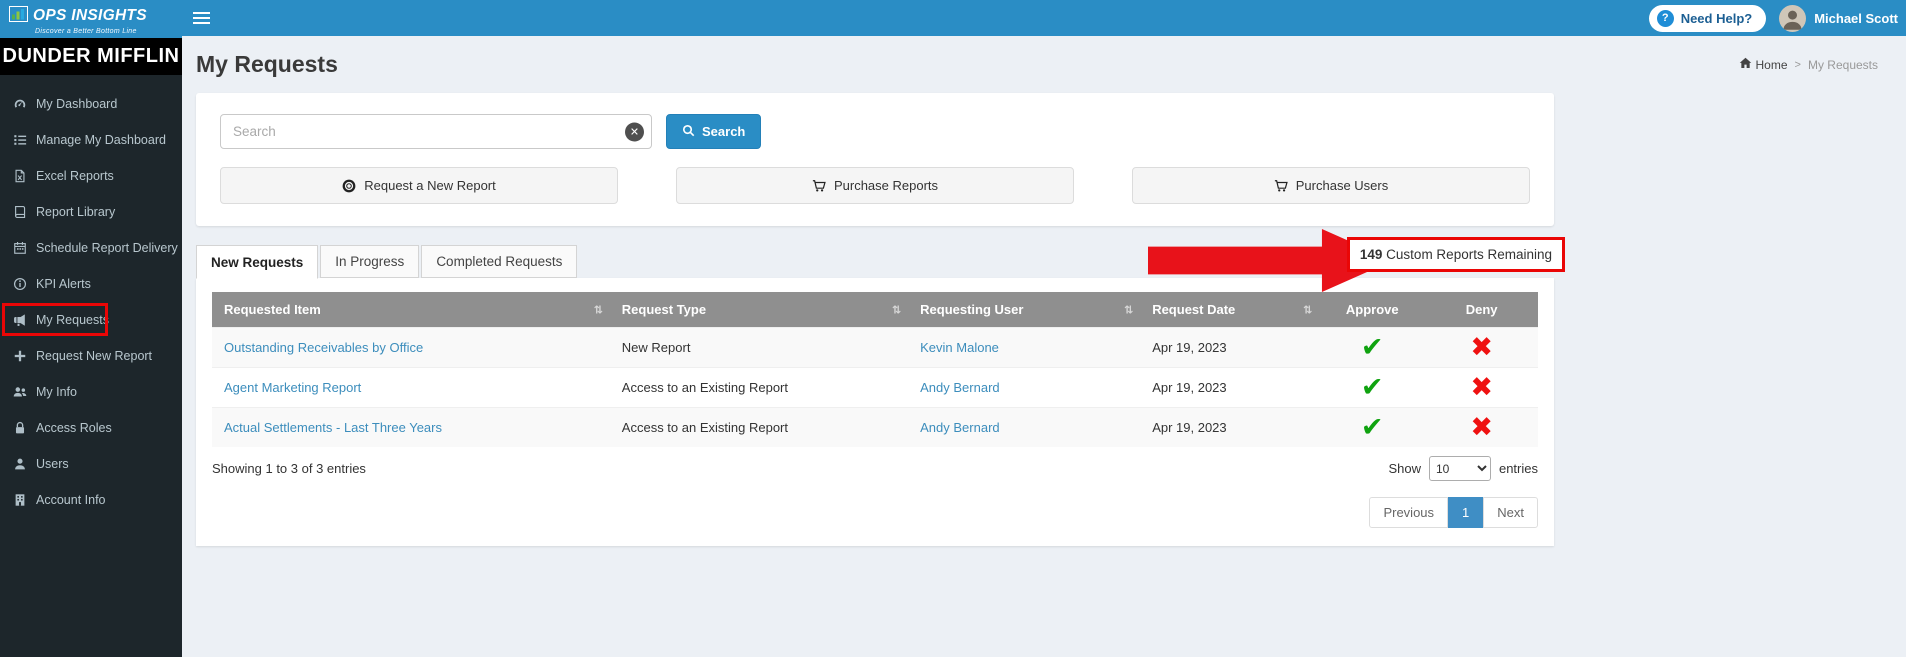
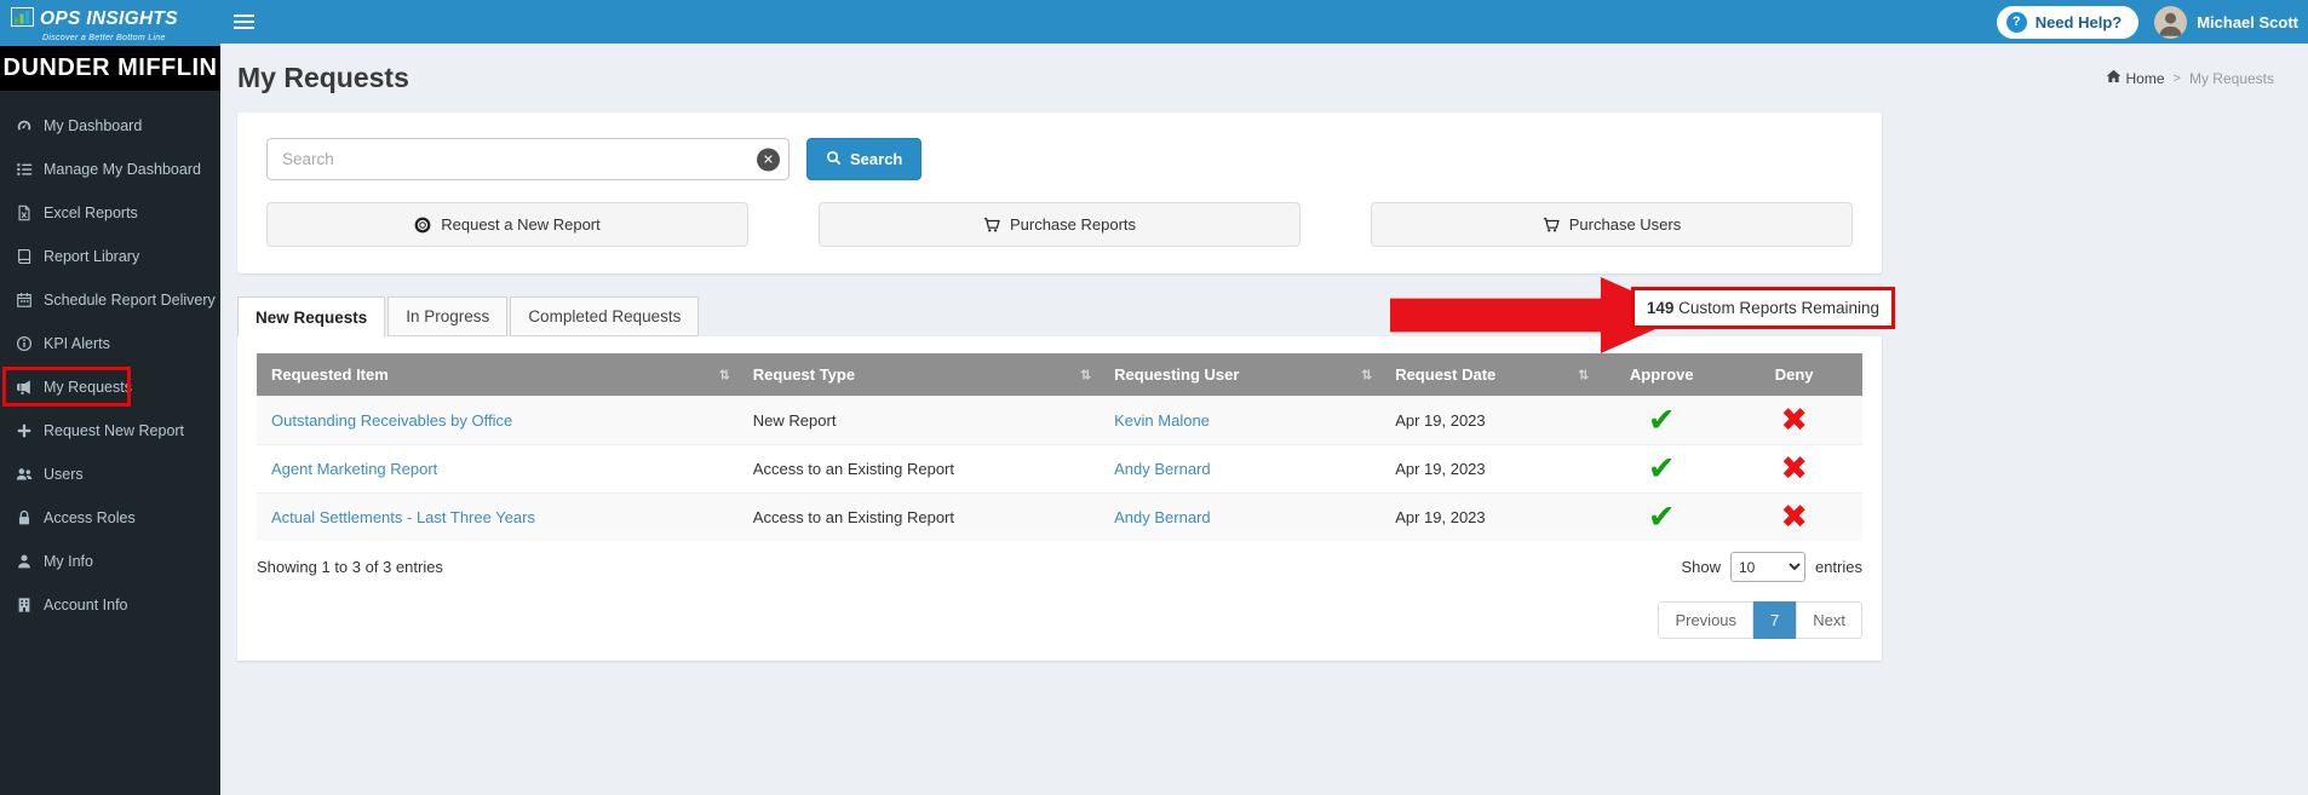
  OPS INSIGHTS
  DUNDER MIFFLIN
  My Dashboard
  Manage My Dashboard
  Excel Reports
  Report Library
  Schedule Report Delivery
  KPI Alerts
  My Requests
  Request New Report
- My Info
+ Users
  Access Roles
- Users
+ My Info
  Account Info
  ?
  Need Help?
  Michael Scott
  My Requests
  Home
  >
  My Requests
  Search
  ✕
  Search
  Request a New Report
  Purchase Reports
  Purchase Users
  New Requests
  In Progress
  Completed Requests
  149 Custom Reports Remaining
  Requested Item ⇅	Request Type ⇅	Requesting User ⇅	Request Date ⇅	Approve	Deny
  Outstanding Receivables by Office	New Report	Kevin Malone	Apr 19, 2023	✔	✖
  Agent Marketing Report	Access to an Existing Report	Andy Bernard	Apr 19, 2023	✔	✖
  Actual Settlements - Last Three Years	Access to an Existing Report	Andy Bernard	Apr 19, 2023	✔	✖
  Showing 1 to 3 of 3 entries
  Show
  10
  entries
  Previous
- 1
+ 7
  Next
